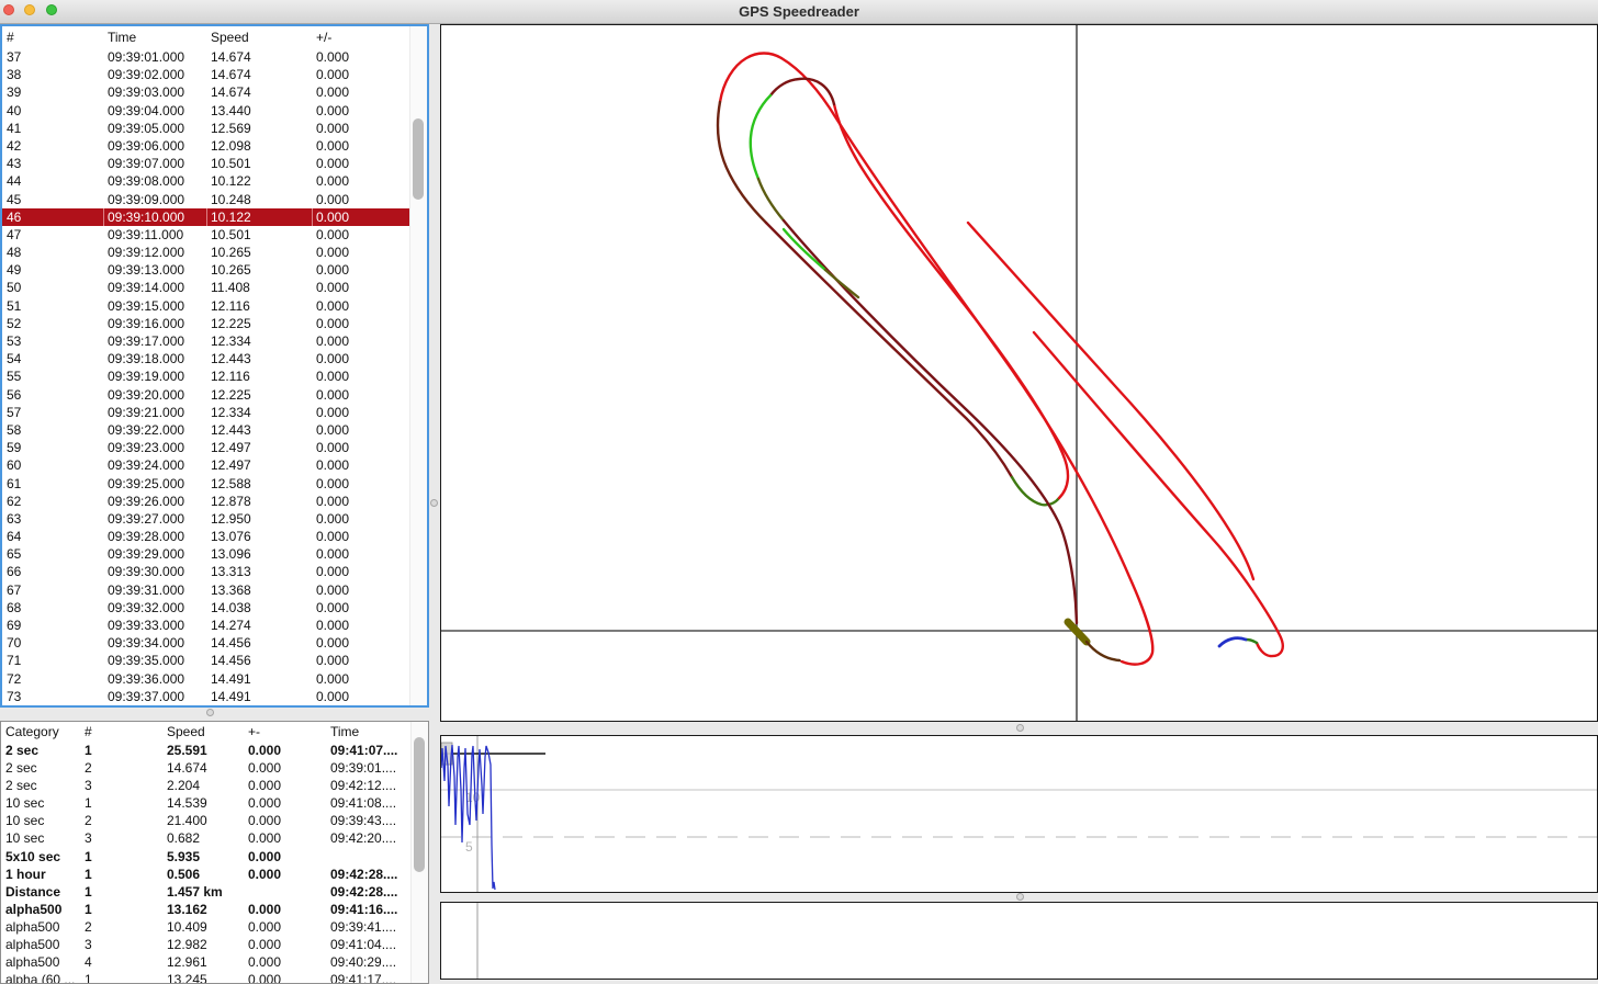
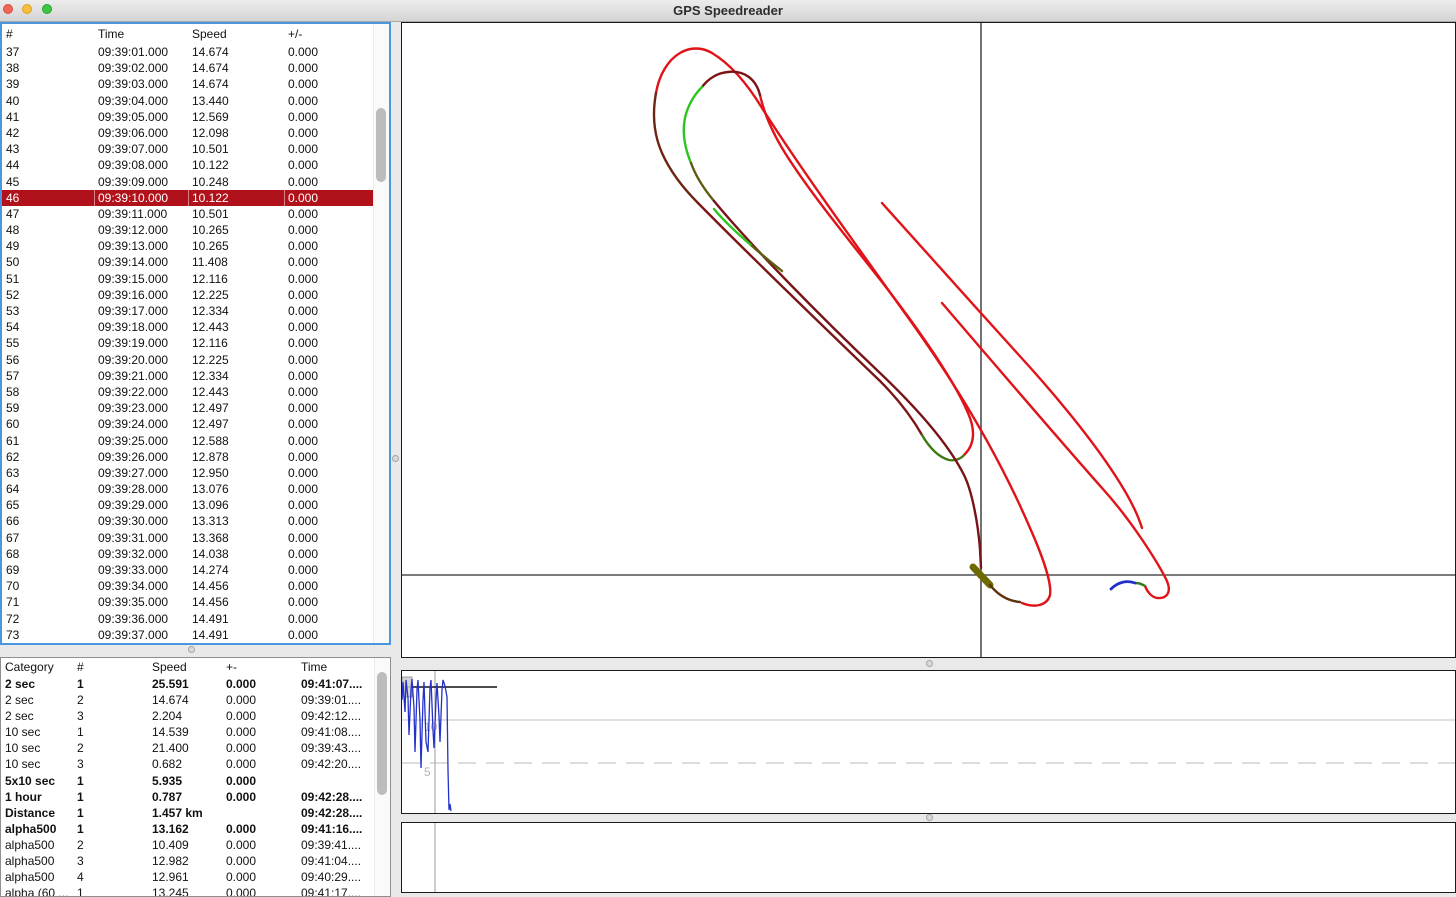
  GPS Speedreader
  #
  Time
  Speed
  +/-
  37
  09:39:01.000
  14.674
  0.000
  38
  09:39:02.000
  14.674
  0.000
  39
  09:39:03.000
  14.674
  0.000
  40
  09:39:04.000
  13.440
  0.000
  41
  09:39:05.000
  12.569
  0.000
  42
  09:39:06.000
  12.098
  0.000
  43
  09:39:07.000
  10.501
  0.000
  44
  09:39:08.000
  10.122
  0.000
  45
  09:39:09.000
  10.248
  0.000
  46
  09:39:10.000
  10.122
  0.000
  47
  09:39:11.000
  10.501
  0.000
  48
  09:39:12.000
  10.265
  0.000
  49
  09:39:13.000
  10.265
  0.000
  50
  09:39:14.000
  11.408
  0.000
  51
  09:39:15.000
  12.116
  0.000
  52
  09:39:16.000
  12.225
  0.000
  53
  09:39:17.000
  12.334
  0.000
  54
  09:39:18.000
  12.443
  0.000
  55
  09:39:19.000
  12.116
  0.000
  56
  09:39:20.000
  12.225
  0.000
  57
  09:39:21.000
  12.334
  0.000
  58
  09:39:22.000
  12.443
  0.000
  59
  09:39:23.000
  12.497
  0.000
  60
  09:39:24.000
  12.497
  0.000
  61
  09:39:25.000
  12.588
  0.000
  62
  09:39:26.000
  12.878
  0.000
  63
  09:39:27.000
  12.950
  0.000
  64
  09:39:28.000
  13.076
  0.000
  65
  09:39:29.000
  13.096
  0.000
  66
  09:39:30.000
  13.313
  0.000
  67
  09:39:31.000
  13.368
  0.000
  68
  09:39:32.000
  14.038
  0.000
  69
  09:39:33.000
  14.274
  0.000
  70
  09:39:34.000
  14.456
  0.000
  71
  09:39:35.000
  14.456
  0.000
  72
  09:39:36.000
  14.491
  0.000
  73
  09:39:37.000
  14.491
  0.000
  Category
  #
  Speed
  +-
  Time
  2 sec
  1
  25.591
  0.000
  09:41:07....
  2 sec
  2
  14.674
  0.000
  09:39:01....
  2 sec
  3
  2.204
  0.000
  09:42:12....
  10 sec
  1
  14.539
  0.000
  09:41:08....
  10 sec
  2
  21.400
  0.000
  09:39:43....
  10 sec
  3
  0.682
  0.000
  09:42:20....
  5x10 sec
  1
  5.935
  0.000
  1 hour
  1
- 0.506
+ 0.787
  0.000
  09:42:28....
  Distance
  1
  1.457 km
  09:42:28....
  alpha500
  1
  13.162
  0.000
  09:41:16....
  alpha500
  2
  10.409
  0.000
  09:39:41....
  alpha500
  3
  12.982
  0.000
  09:41:04....
  alpha500
  4
  12.961
  0.000
  09:40:29....
  alpha (60 ...
  1
  13.245
  0.000
  09:41:17....
  10
  5
